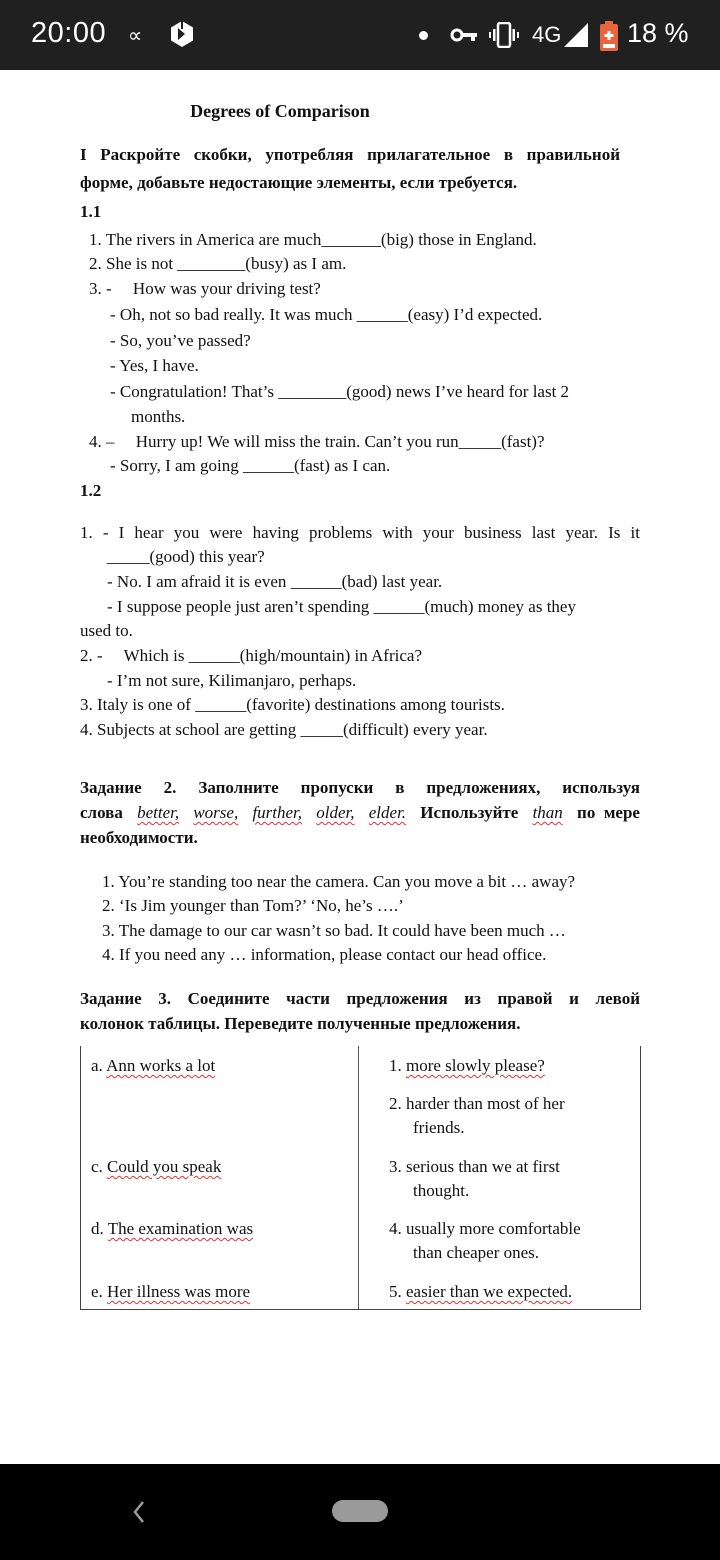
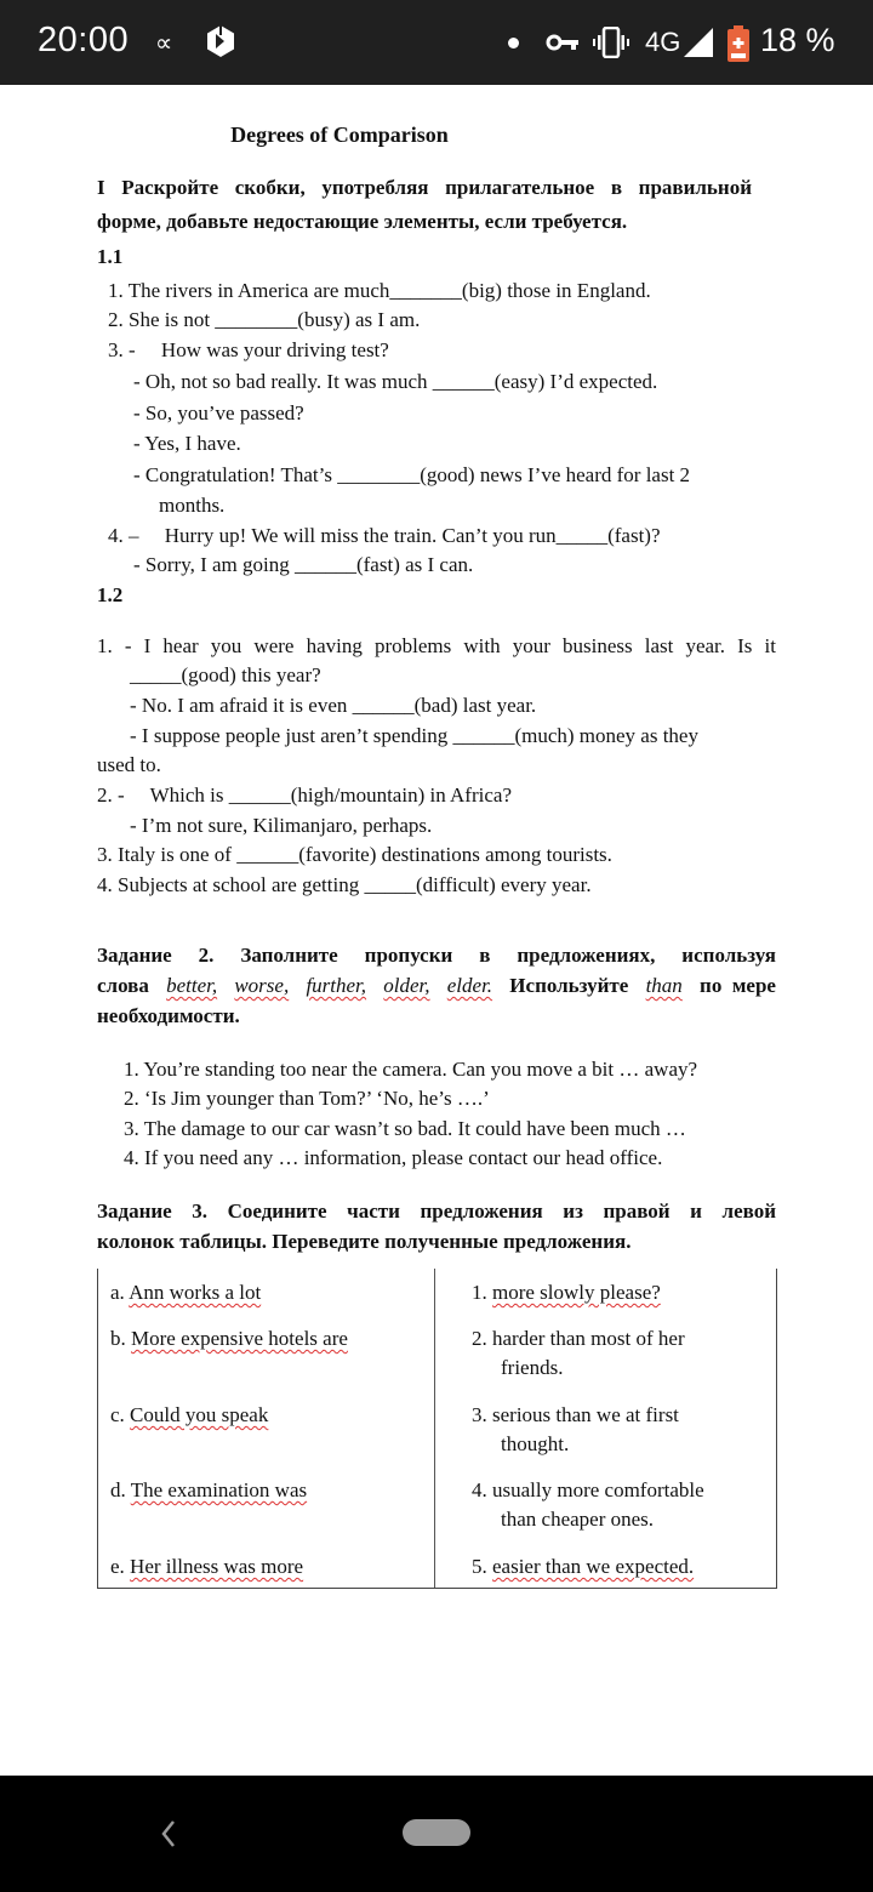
  20:00
  ∝
  4G
  18 %
  Degrees of Comparison
  I Раскройте скобки, употребляя прилагательное в правильной
  форме, добавьте недостающие элементы, если требуется.
  1.1
  1. The rivers in America are much_______(big) those in England.
  2. She is not ________(busy) as I am.
  3. - How was your driving test?
  - Oh, not so bad really. It was much ______(easy) I’d expected.
  - So, you’ve passed?
  - Yes, I have.
  - Congratulation! That’s ________(good) news I’ve heard for last 2
  months.
  4. – Hurry up! We will miss the train. Can’t you run_____(fast)?
  - Sorry, I am going ______(fast) as I can.
  1.2
  1. - I hear you were having problems with your business last year. Is it
  _____(good) this year?
  - No. I am afraid it is even ______(bad) last year.
  - I suppose people just aren’t spending ______(much) money as they
  used to.
  2. - Which is ______(high/mountain) in Africa?
  - I’m not sure, Kilimanjaro, perhaps.
  3. Italy is one of ______(favorite) destinations among tourists.
  4. Subjects at school are getting _____(difficult) every year.
  Задание 2. Заполните пропуски в предложениях, используя
  слова
  better,
  worse,
  further,
  older,
  elder.
  Используйте
  than
  по мере
  необходимости.
  1. You’re standing too near the camera. Can you move a bit … away?
  2. ‘Is Jim younger than Tom?’ ‘No, he’s ….’
  3. The damage to our car wasn’t so bad. It could have been much …
  4. If you need any … information, please contact our head office.
  Задание 3. Соедините части предложения из правой и левой
  колонок таблицы. Переведите полученные предложения.
  a. Ann works a lot
+ b. More expensive hotels are
  c. Could you speak
  d. The examination was
  e. Her illness was more
  1. more slowly please?
  2. harder than most of her
  friends.
  3. serious than we at first
  thought.
  4. usually more comfortable
  than cheaper ones.
  5. easier than we expected.
